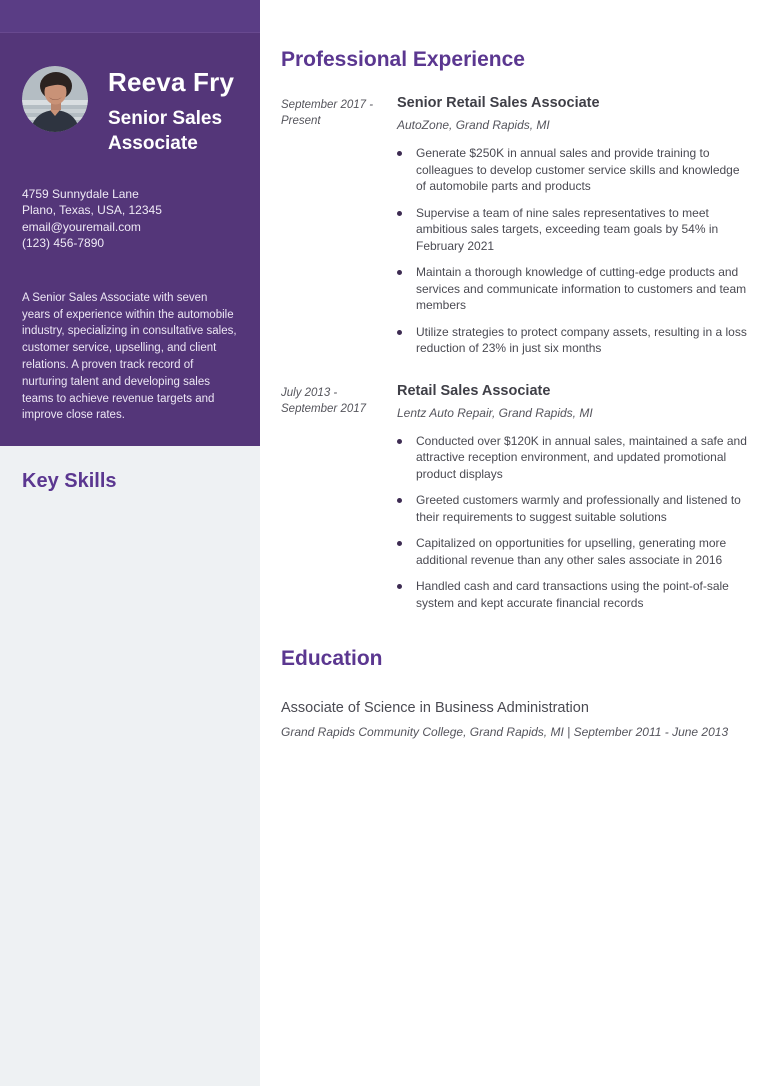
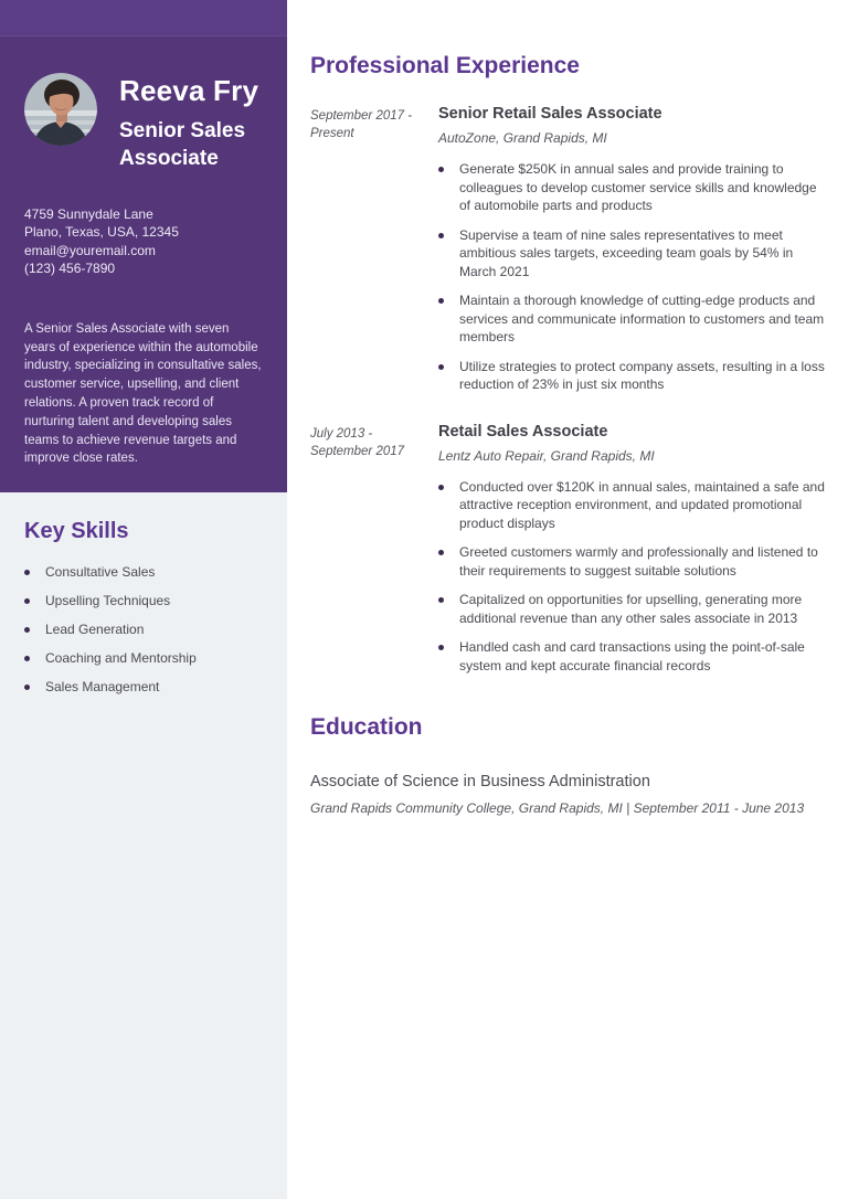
  Reeva Fry
  Senior Sales Associate
  4759 Sunnydale Lane
  Plano, Texas, USA, 12345
  email@youremail.com
  (123) 456-7890
  A Senior Sales Associate with seven years of experience within the automobile industry, specializing in consultative sales, customer service, upselling, and client relations. A proven track record of nurturing talent and developing sales teams to achieve revenue targets and improve close rates.
  Key Skills
+ Consultative Sales
+ Upselling Techniques
+ Lead Generation
+ Coaching and Mentorship
+ Sales Management
  Professional Experience
  September 2017 - Present
  Senior Retail Sales Associate
  AutoZone, Grand Rapids, MI
  Generate $250K in annual sales and provide training to colleagues to develop customer service skills and knowledge of automobile parts and products
- Supervise a team of nine sales representatives to meet ambitious sales targets, exceeding team goals by 54% in February 2021
+ Supervise a team of nine sales representatives to meet ambitious sales targets, exceeding team goals by 54% in March 2021
  Maintain a thorough knowledge of cutting-edge products and services and communicate information to customers and team members
  Utilize strategies to protect company assets, resulting in a loss reduction of 23% in just six months
  July 2013 - September 2017
  Retail Sales Associate
  Lentz Auto Repair, Grand Rapids, MI
  Conducted over $120K in annual sales, maintained a safe and attractive reception environment, and updated promotional product displays
  Greeted customers warmly and professionally and listened to their requirements to suggest suitable solutions
- Capitalized on opportunities for upselling, generating more additional revenue than any other sales associate in 2016
+ Capitalized on opportunities for upselling, generating more additional revenue than any other sales associate in 2013
  Handled cash and card transactions using the point-of-sale system and kept accurate financial records
  Education
  Associate of Science in Business Administration
  Grand Rapids Community College, Grand Rapids, MI | September 2011 - June 2013
